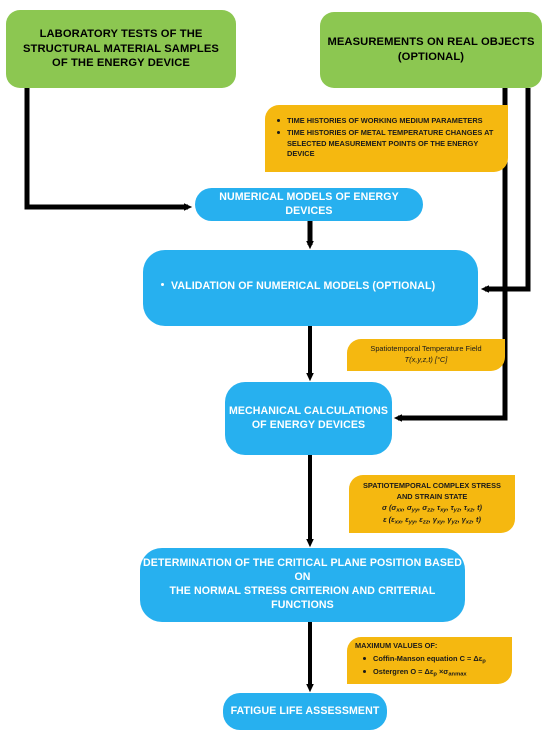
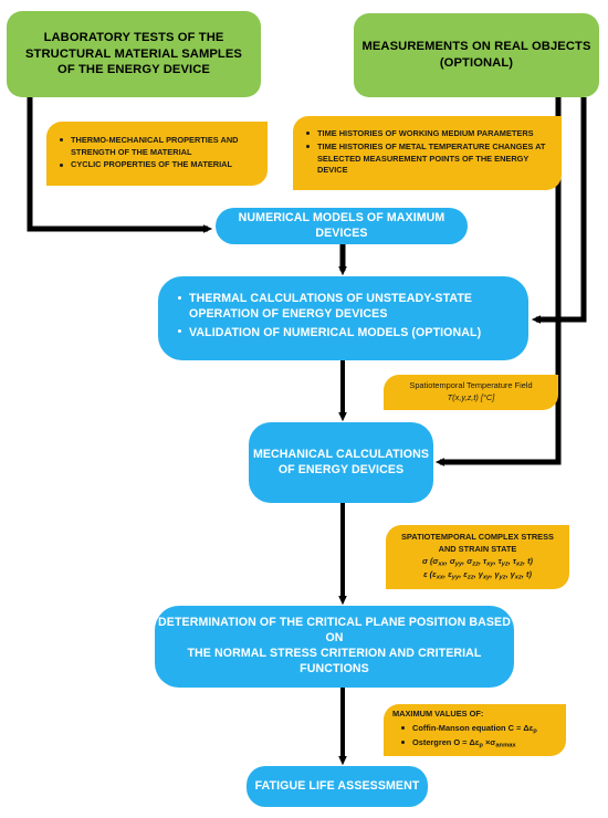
  LABORATORY TESTS OF THE
  STRUCTURAL MATERIAL SAMPLES
  OF THE ENERGY DEVICE
  MEASUREMENTS ON REAL OBJECTS
  (OPTIONAL)
+ THERMO-MECHANICAL PROPERTIES AND STRENGTH OF THE MATERIAL
+ CYCLIC PROPERTIES OF THE MATERIAL
  TIME HISTORIES OF WORKING MEDIUM PARAMETERS
  TIME HISTORIES OF METAL TEMPERATURE CHANGES AT SELECTED MEASUREMENT POINTS OF THE ENERGY DEVICE
- NUMERICAL MODELS OF ENERGY DEVICES
+ NUMERICAL MODELS OF MAXIMUM DEVICES
+ THERMAL CALCULATIONS OF UNSTEADY-STATE OPERATION OF ENERGY DEVICES
  VALIDATION OF NUMERICAL MODELS (OPTIONAL)
  Spatiotemporal Temperature Field
  T(x,y,z,t) [°C]
  MECHANICAL CALCULATIONS
  OF ENERGY DEVICES
  SPATIOTEMPORAL COMPLEX STRESS
  AND STRAIN STATE
  DETERMINATION OF THE CRITICAL PLANE POSITION BASED ON
  THE NORMAL STRESS CRITERION AND CRITERIAL FUNCTIONS
  MAXIMUM VALUES OF:
  Coffin-Manson equation C = Δε
  Ostergren O = Δε ×σ
  FATIGUE LIFE ASSESSMENT
